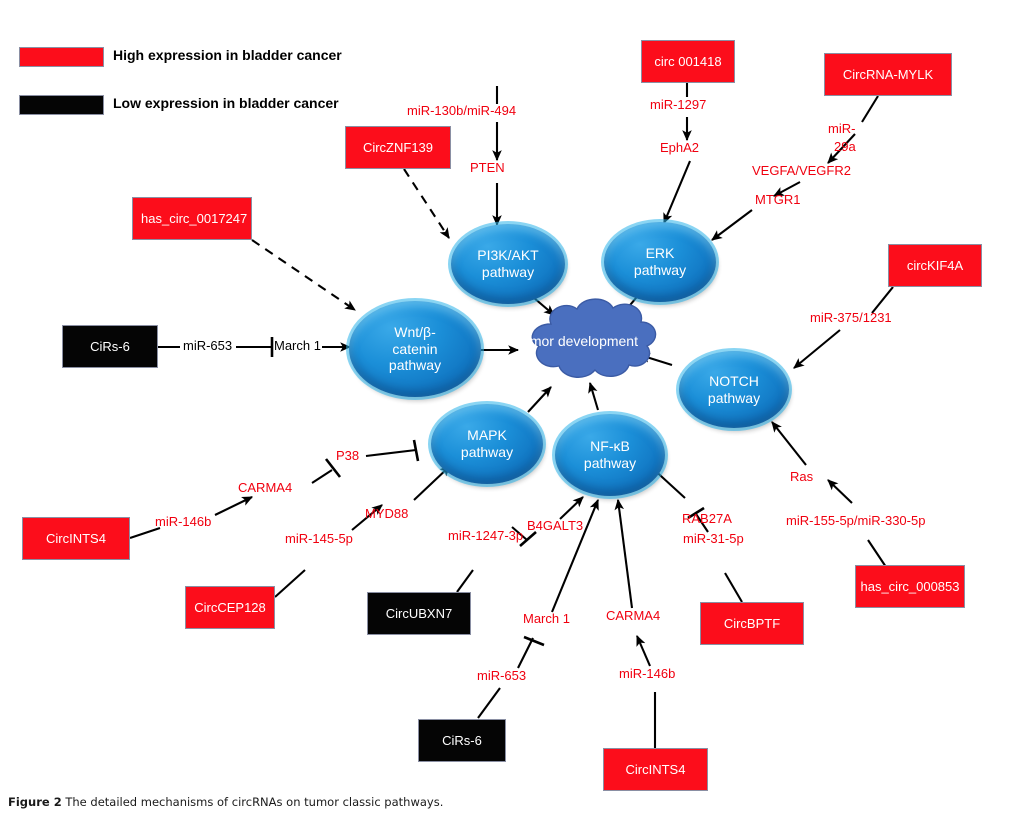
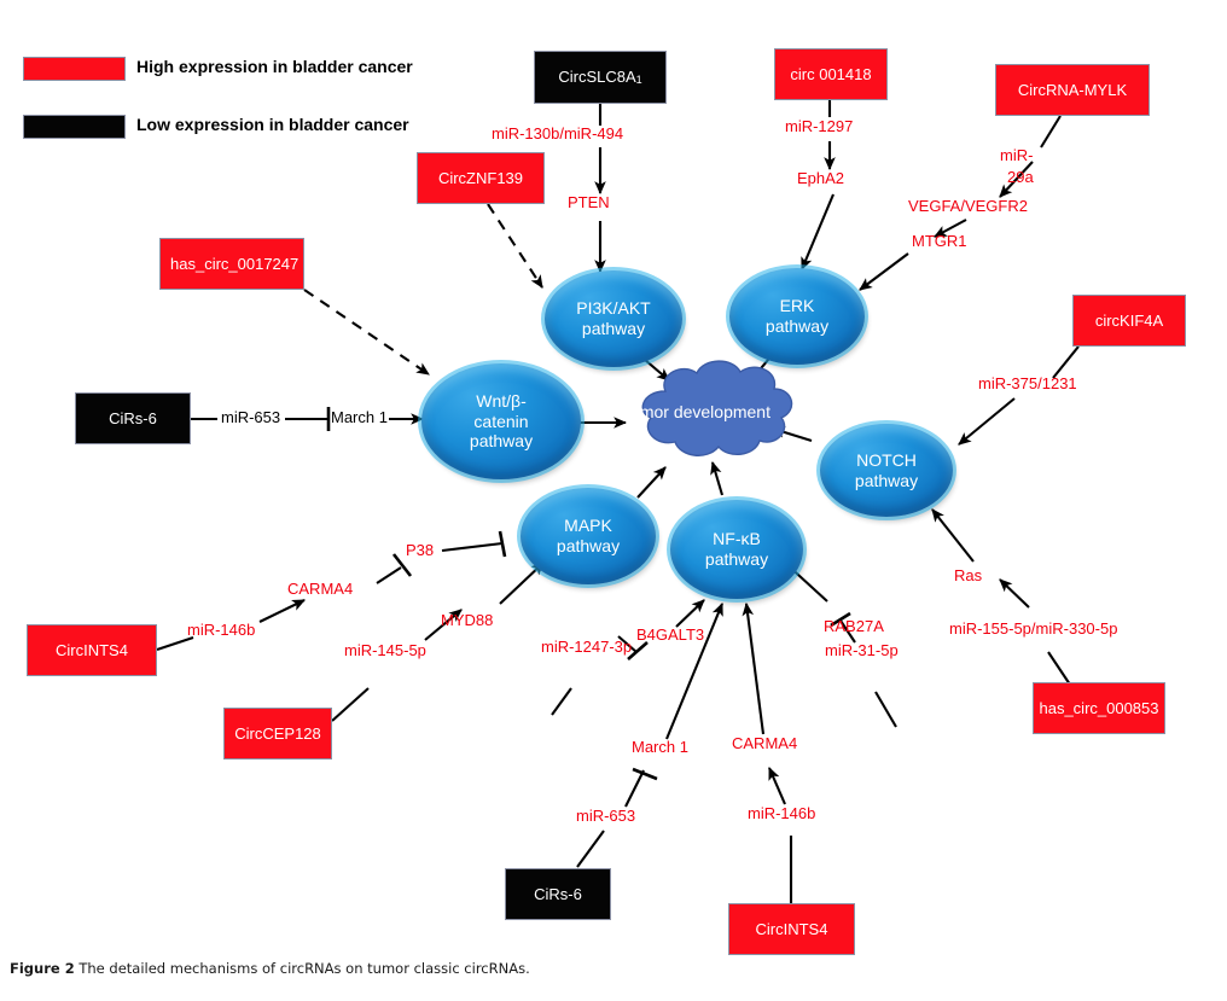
  High expression in bladder cancer
  Low expression in bladder cancer
+ CircSLC8A
+ 1
  circ 001418
  CircRNA-MYLK
  CircZNF139
  has_circ_0017247
  CiRs-6
  circKIF4A
  CircINTS4
  CircCEP128
- CircUBXN7
- CircBPTF
  has_circ_000853
  CiRs-6
  CircINTS4
  PI3K/AKT
  pathway
  ERK
  pathway
  Wnt/β-
  catenin
  pathway
  MAPK
  pathway
  NF-κB
  pathway
  NOTCH
  pathway
  Tumor development
  miR-130b/miR-494
  PTEN
  miR-1297
  EphA2
  miR-
  29a
  VEGFA/VEGFR2
  MTGR1
  miR-653
  March 1
  miR-375/1231
  P38
  CARMA4
  miR-146b
  MYD88
  miR-145-5p
  B4GALT3
  miR-1247-3p
  March 1
  miR-653
  CARMA4
  miR-146b
  RAB27A
  miR-31-5p
  Ras
  miR-155-5p/miR-330-5p
- Figure 2 The detailed mechanisms of circRNAs on tumor classic pathways.
+ Figure 2 The detailed mechanisms of circRNAs on tumor classic circRNAs.
